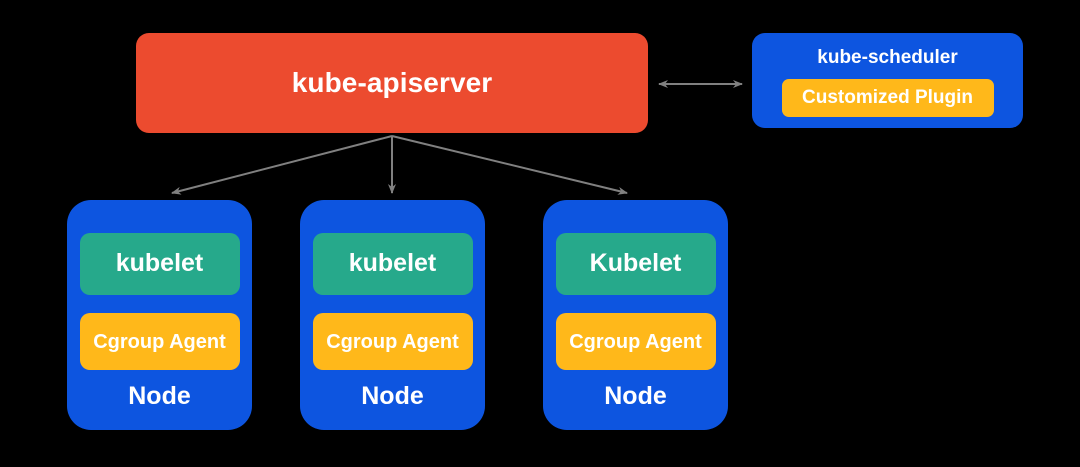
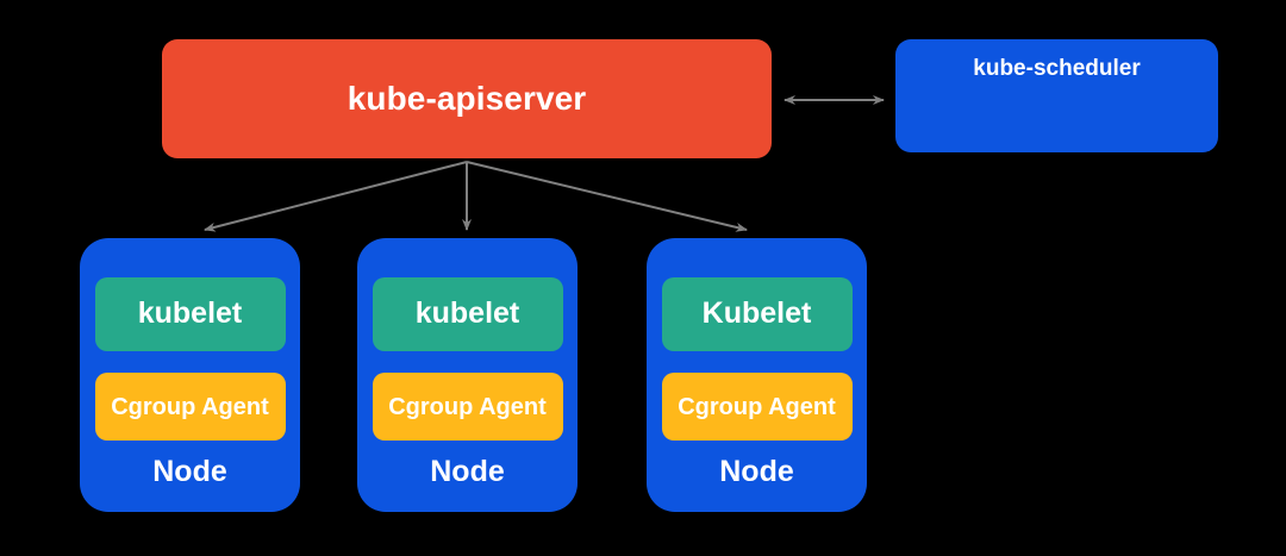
  kube-apiserver
  kube-scheduler
- Customized Plugin
  kubelet
  Cgroup Agent
  Node
  kubelet
  Cgroup Agent
  Node
  Kubelet
  Cgroup Agent
  Node
